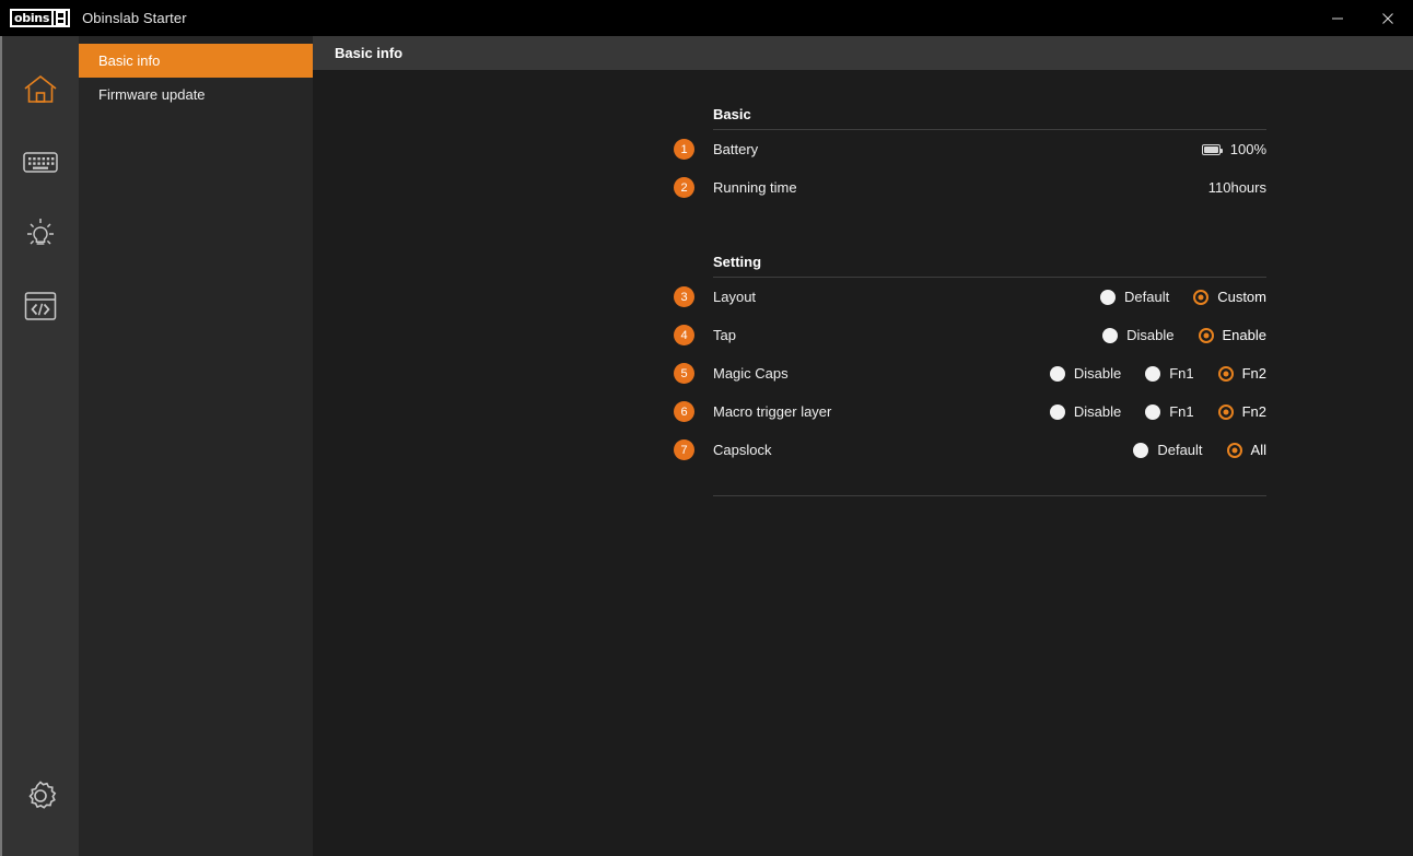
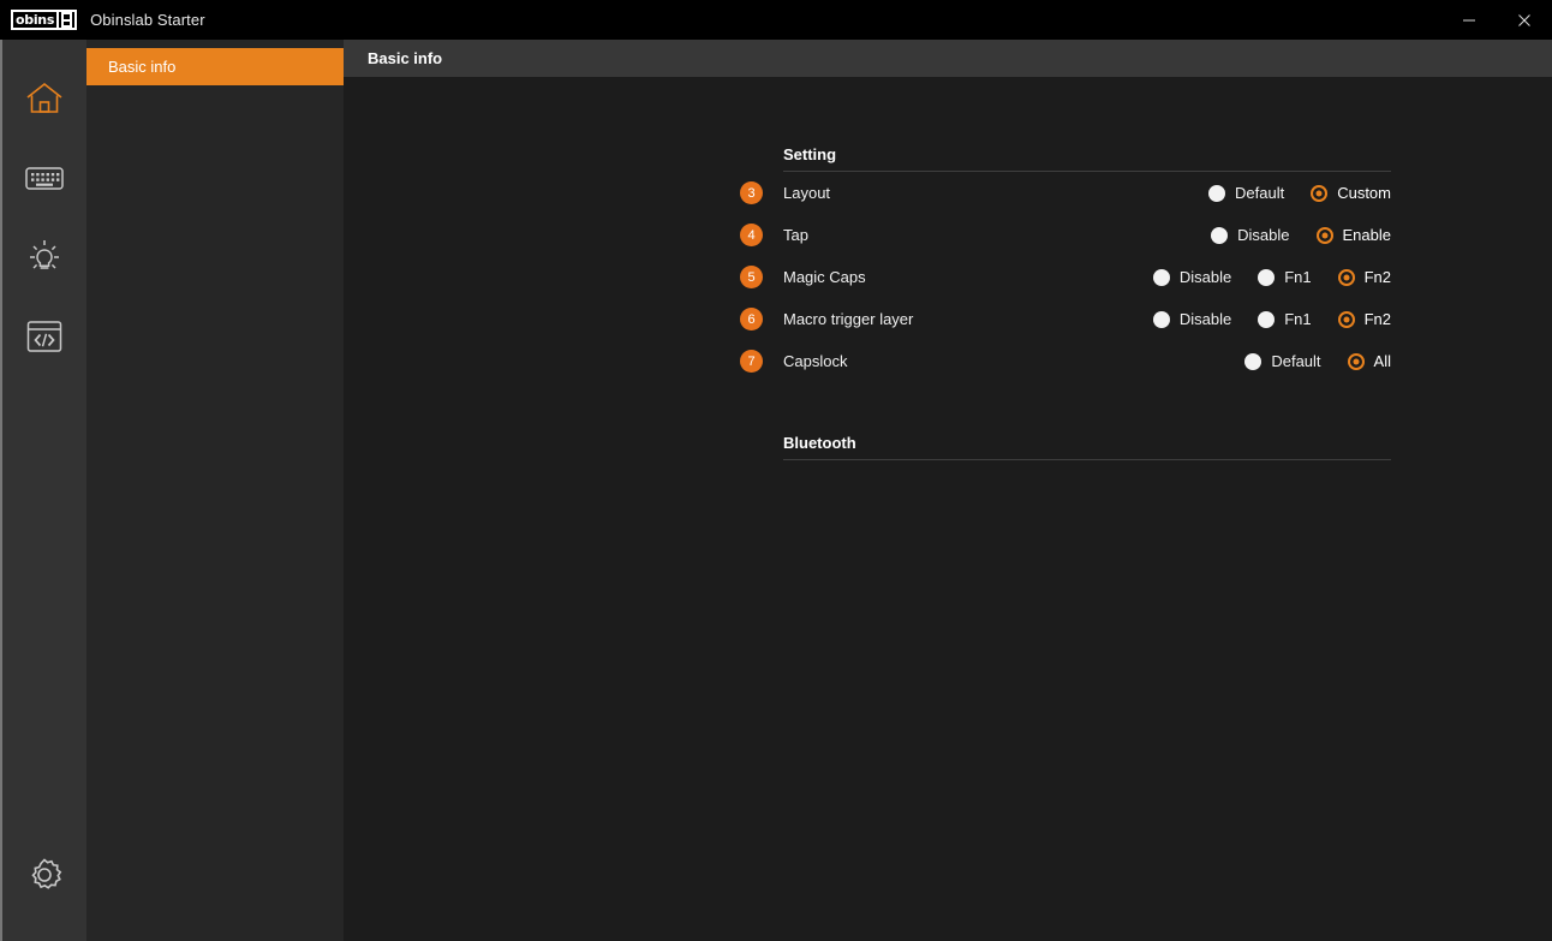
  obins
  Obinslab Starter
  Basic info
- Firmware update
  Basic info
- Basic
- 1
- Battery
- 100%
- 2
- Running time
- 110hours
  Setting
  3
  Layout
  Default
  Custom
  4
  Tap
  Disable
  Enable
  5
  Magic Caps
  Disable
  Fn1
  Fn2
  6
  Macro trigger layer
  Disable
  Fn1
  Fn2
  7
  Capslock
  Default
  All
+ Bluetooth
